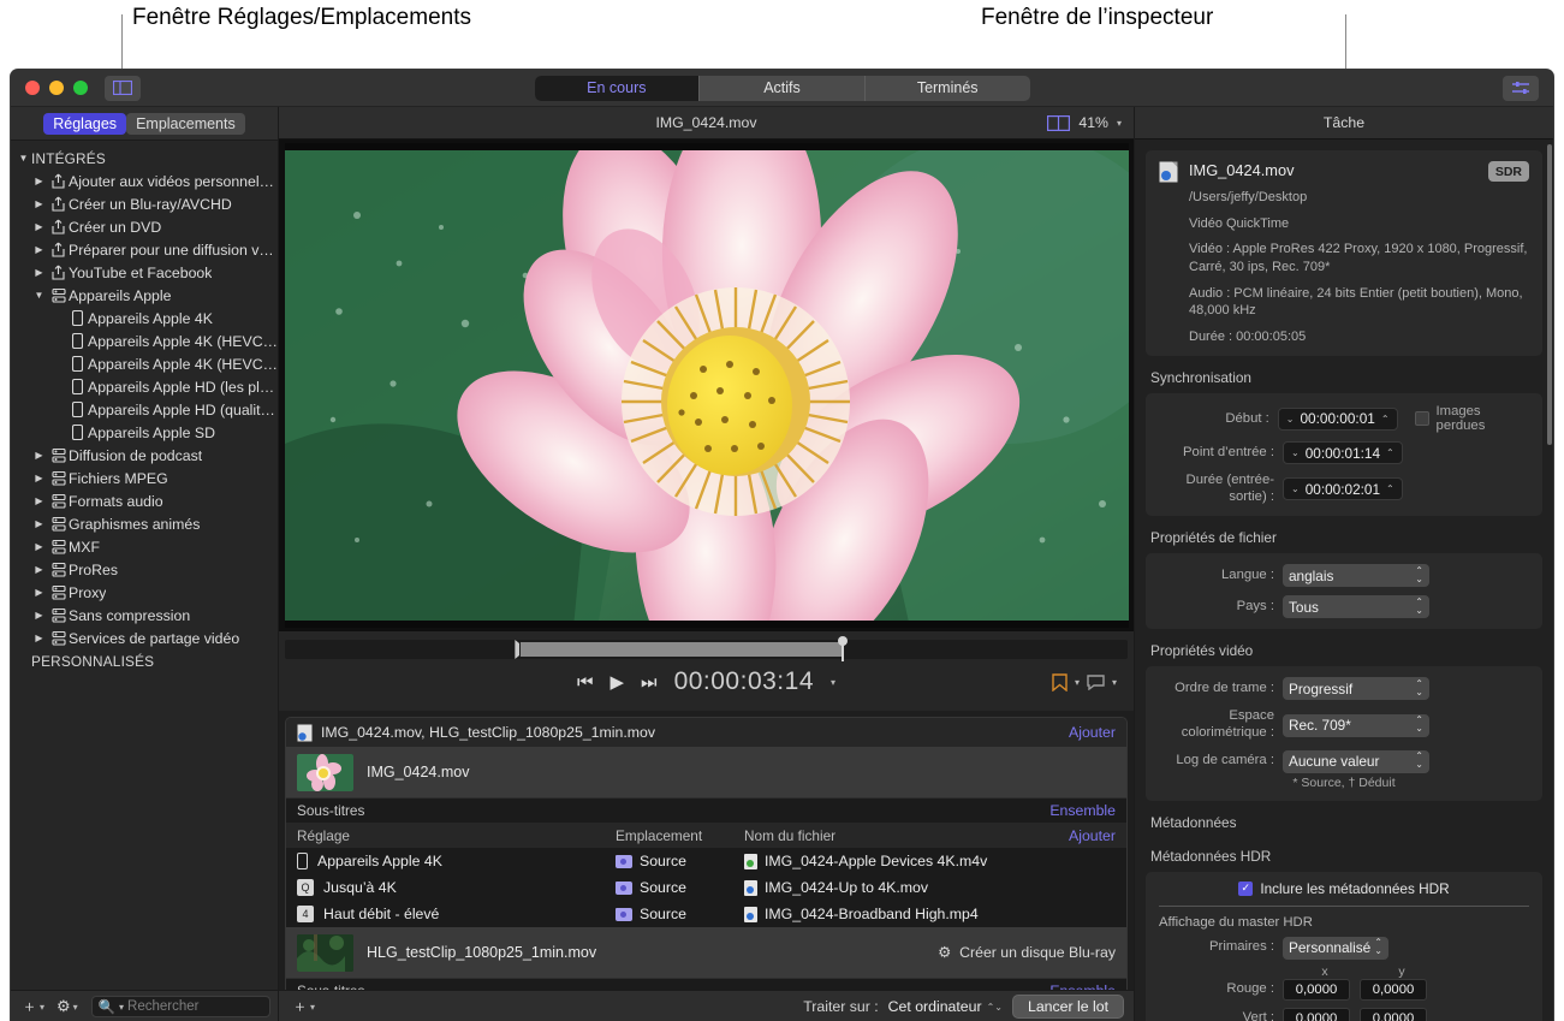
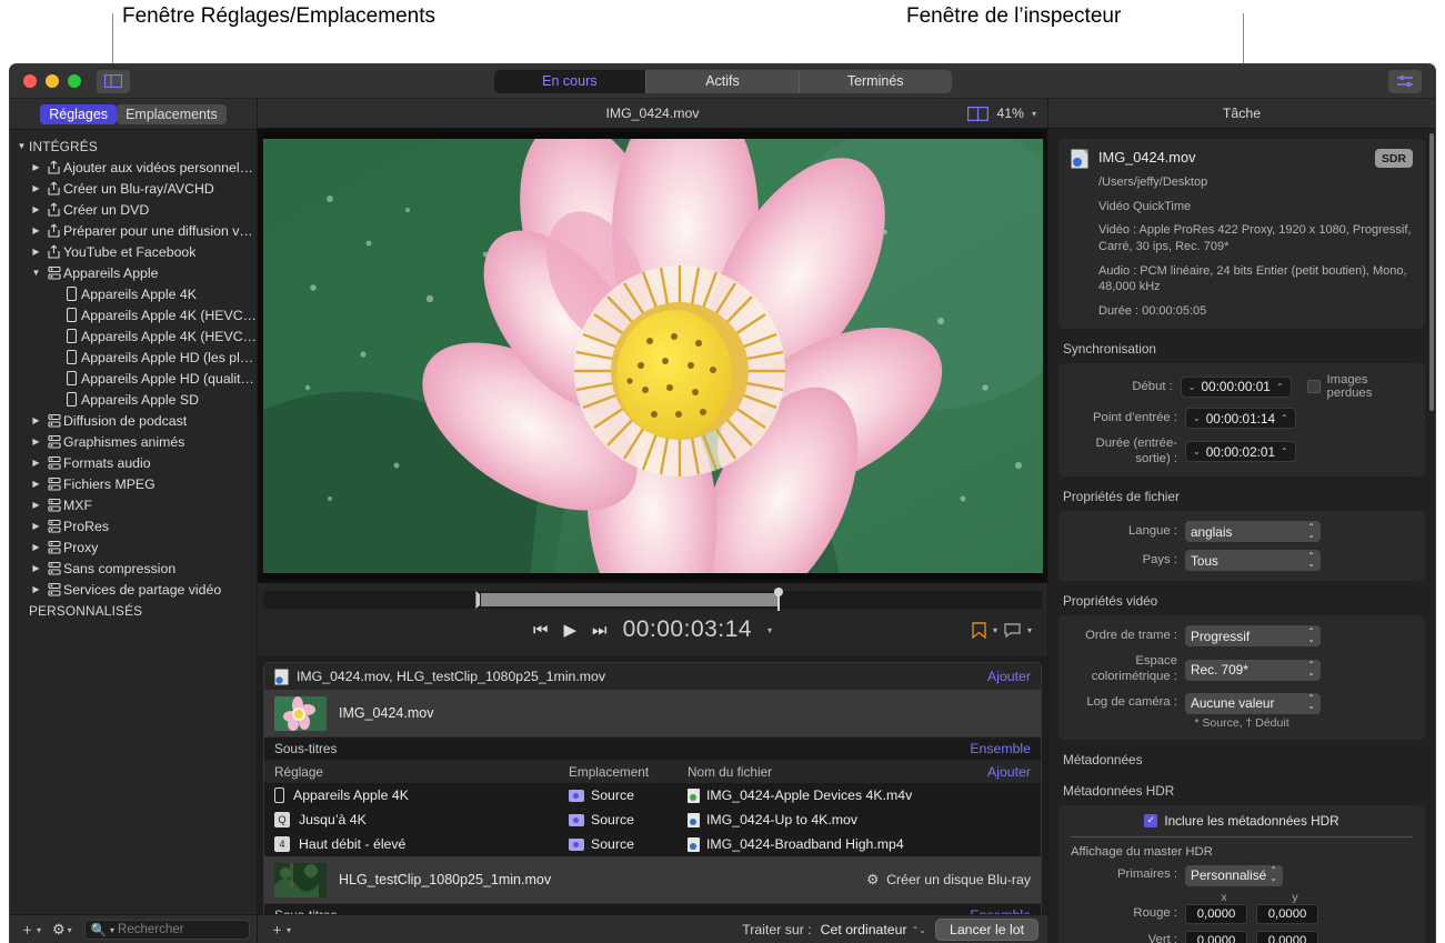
  Fenêtre Réglages/Emplacements
  Fenêtre de l’inspecteur
  En cours
  Actifs
  Terminés
  Réglages
  Emplacements
  ▼
  INTÉGRÉS
  ▶
  Ajouter aux vidéos personnel…
  ▶
  Créer un Blu-ray/AVCHD
  ▶
  Créer un DVD
  ▶
  Préparer pour une diffusion v…
  ▶
  YouTube et Facebook
  ▼
  Appareils Apple
  Appareils Apple 4K
  Appareils Apple 4K (HEVC…
  Appareils Apple 4K (HEVC…
  Appareils Apple HD (les pl…
  Appareils Apple HD (qualit…
  Appareils Apple SD
  ▶
  Diffusion de podcast
  ▶
- Fichiers MPEG
+ Graphismes animés
  ▶
  Formats audio
  ▶
- Graphismes animés
+ Fichiers MPEG
  ▶
  MXF
  ▶
  ProRes
  ▶
  Proxy
  ▶
  Sans compression
  ▶
  Services de partage vidéo
  PERSONNALISÉS
  ＋
  ▾
  ⚙
  ▾
  🔍
  ▾
  Rechercher
  IMG_0424.mov
  41%
  ▾
  ⏮
  ▶
  ⏭
  00:00:03:14
  ▾
  ▾
  ▾
  IMG_0424.mov, HLG_testClip_1080p25_1min.mov
  Ajouter
  IMG_0424.mov
  Sous-titres
  Ensemble
  Réglage
  Emplacement
  Nom du fichier
  Ajouter
  Appareils Apple 4K
  Source
  IMG_0424-Apple Devices 4K.m4v
  Q
  Jusqu’à 4K
  Source
  IMG_0424-Up to 4K.mov
  4
  Haut débit - élevé
  Source
  IMG_0424-Broadband High.mp4
  HLG_testClip_1080p25_1min.mov
  ⚙
  Créer un disque Blu-ray
  ＋
  ▾
  Traiter sur :
  Cet ordinateur
  ⌃⌄
  Lancer le lot
  Tâche
  IMG_0424.mov
  SDR
  /Users/jeffy/Desktop
  Vidéo QuickTime
  Vidéo : Apple ProRes 422 Proxy, 1920 x 1080, Progressif, Carré, 30 ips, Rec. 709*
  Audio : PCM linéaire, 24 bits Entier (petit boutien), Mono, 48,000 kHz
  Durée : 00:00:05:05
  Synchronisation
  Début :
  ⌄
  00:00:00:01
  ⌃
  Images perdues
  Point d’entrée :
  ⌄
  00:00:01:14
  ⌃
  Durée (entrée-sortie) :
  ⌄
  00:00:02:01
  ⌃
  Propriétés de fichier
  Langue :
  anglais
  ⌃
  ⌄
  Pays :
  Tous
  ⌃
  ⌄
  Propriétés vidéo
  Ordre de trame :
  Progressif
  ⌃
  ⌄
  Espace colorimétrique :
  Rec. 709*
  ⌃
  ⌄
  Log de caméra :
  Aucune valeur
  ⌃
  ⌄
  * Source, † Déduit
  Métadonnées
  Métadonnées HDR
  ✓
  Inclure les métadonnées HDR
  Affichage du master HDR
  Primaires :
  Personnalisé
  ⌃
  ⌄
  x
  y
  Rouge :
  0,0000
  0,0000
  Vert :
  0,0000
  0,0000
